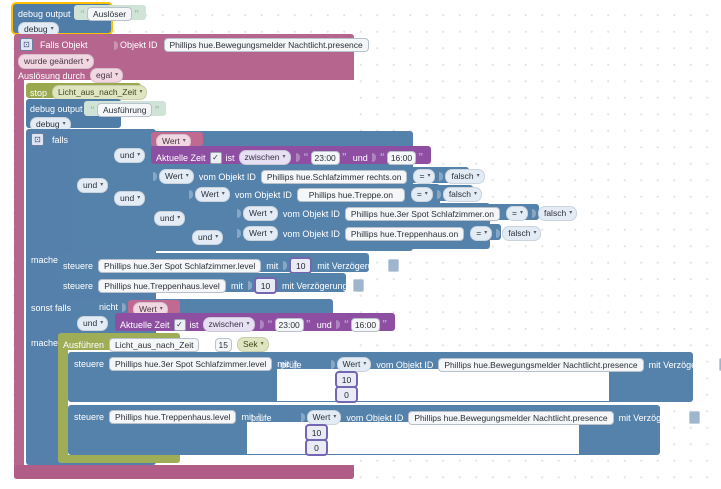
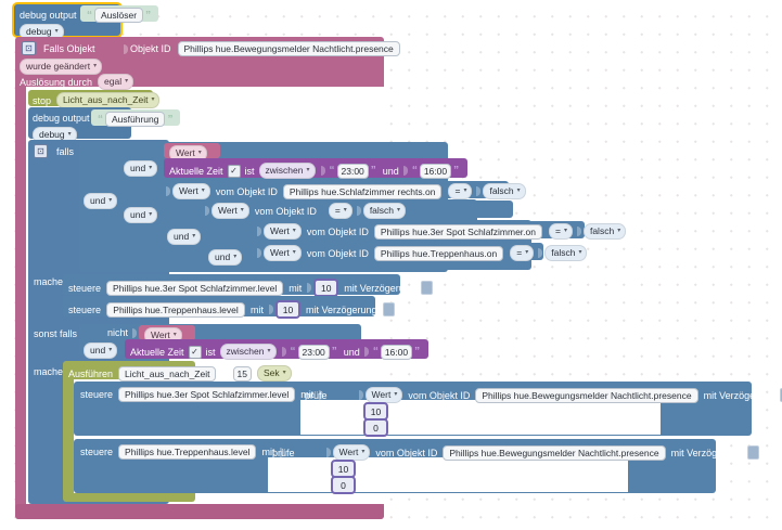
  debug output
  debug
  “
  Auslöser
  ”
  ⊡
  Falls Objekt
  Objekt ID
  Phillips hue.Bewegungsmelder Nachtlicht.presence
  wurde geändert
  Auslösung durch
  egal
  stop
  Licht_aus_nach_Zeit
  debug output
  debug
  “
  Ausführung
  ”
  ⊡
  falls
  und
  und
  Wert
  Aktuelle Zeit
  ✓
  ist
  zwischen
  “
  23:00
  ”
  und
  “
  16:00
  ”
  Wert
  vom Objekt ID
  Phillips hue.Schlafzimmer rechts.on
  =
  falsch
  und
  Wert
  vom Objekt ID
- Phillips hue.Treppe.on
  =
  falsch
  und
  Wert
  vom Objekt ID
  Phillips hue.3er Spot Schlafzimmer.on
  =
  falsch
  und
  Wert
  vom Objekt ID
  Phillips hue.Treppenhaus.on
  =
  falsch
  mache
  steuere
  Phillips hue.3er Spot Schlafzimmer.level
  mit
  10
  mit Verzögerung
  steuere
  Phillips hue.Treppenhaus.level
  mit
  10
  mit Verzögerung
  sonst falls
  nicht
  Wert
  und
  Aktuelle Zeit
  ✓
  ist
  zwischen
  “
  23:00
  ”
  und
  “
  16:00
  ”
  mache
  Ausführen
  Licht_aus_nach_Zeit
  15
  Sek
  steuere
  Phillips hue.3er Spot Schlafzimmer.level
  mit
  prüfe
  Wert
  vom Objekt ID
  Phillips hue.Bewegungsmelder Nachtlicht.presence
  mit Verzögerung
  10
  0
  steuere
  Phillips hue.Treppenhaus.level
  mit
  prüfe
  Wert
  vom Objekt ID
  Phillips hue.Bewegungsmelder Nachtlicht.presence
  mit Verzögerung
  10
  0
